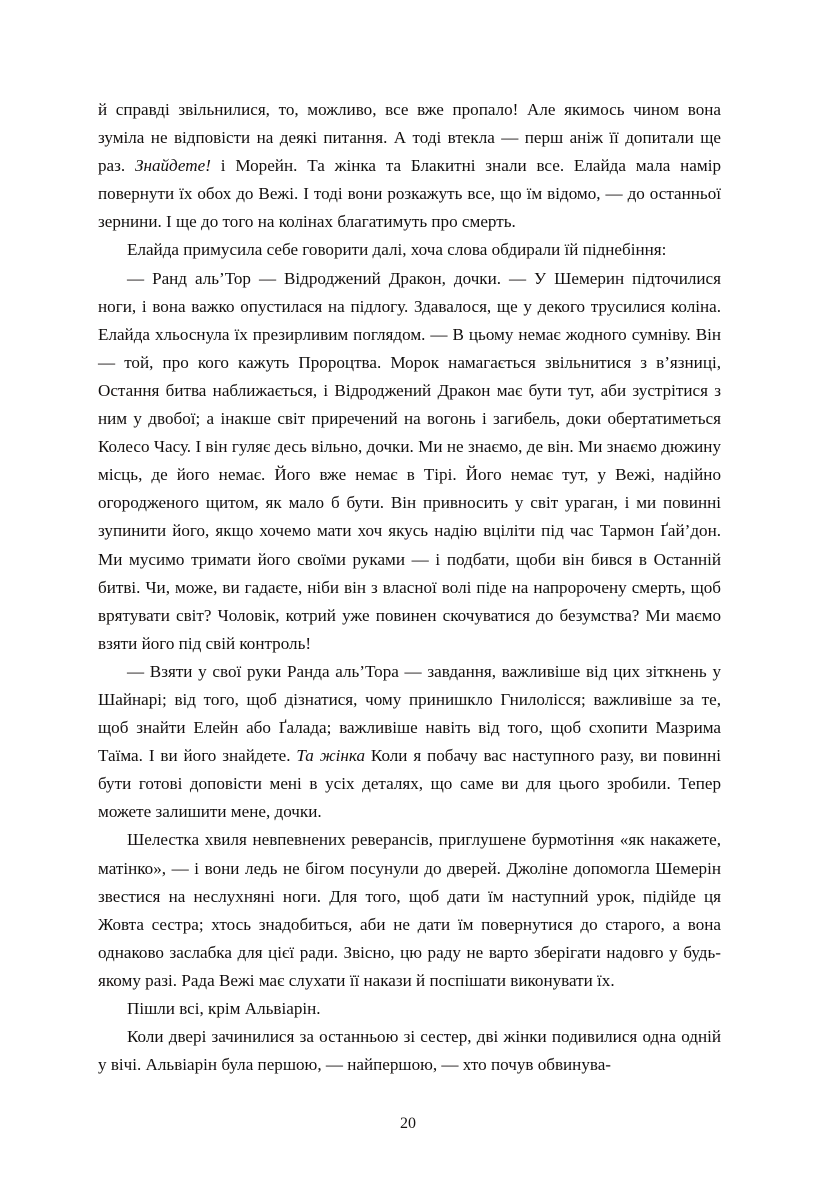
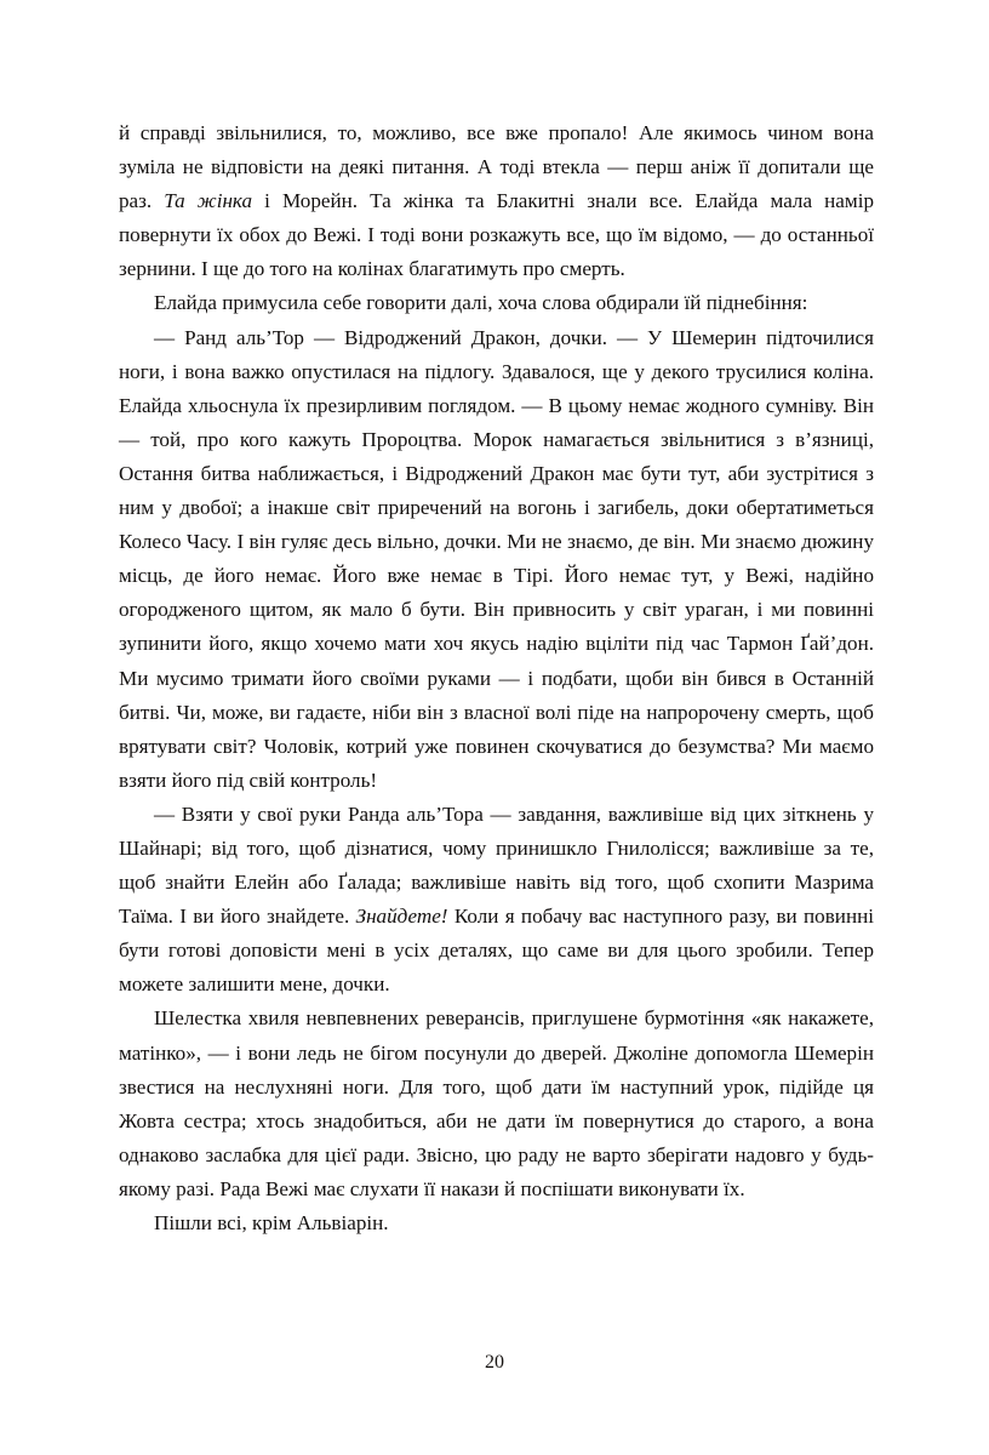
- й справді звільнилися, то, можливо, все вже пропало! Але якимось чином вона зуміла не відповісти на деякі питання. А тоді втекла — перш аніж її допитали ще раз. Знайдете! і Морейн. Та жінка та Блакитні знали все. Елайда мала намір повернути їх обох до Вежі. І тоді вони розкажуть все, що їм відомо, — до останньої зернини. І ще до того на колінах благатимуть про смерть.
+ й справді звільнилися, то, можливо, все вже пропало! Але якимось чином вона зуміла не відповісти на деякі питання. А тоді втекла — перш аніж її допитали ще раз. Та жінка і Морейн. Та жінка та Блакитні знали все. Елайда мала намір повернути їх обох до Вежі. І тоді вони розкажуть все, що їм відомо, — до останньої зернини. І ще до того на колінах благатимуть про смерть.
  Елайда примусила себе говорити далі, хоча слова обдирали їй піднебіння:
  — Ранд аль’Тор — Відроджений Дракон, дочки. — У Шемерин підточилися ноги, і вона важко опустилася на підлогу. Здавалося, ще у декого трусилися коліна. Елайда хльоснула їх презирливим поглядом. — В цьому немає жодного сумніву. Він — той, про кого кажуть Пророцтва. Морок намагається звільнитися з в’язниці, Остання битва наближається, і Відроджений Дракон має бути тут, аби зустрітися з ним у двобої; а інакше світ приречений на вогонь і загибель, доки обертатиметься Колесо Часу. І він гуляє десь вільно, дочки. Ми не знаємо, де він. Ми знаємо дюжину місць, де його немає. Його вже немає в Тірі. Його немає тут, у Вежі, надійно огородженого щитом, як мало б бути. Він привносить у світ ураган, і ми повинні зупинити його, якщо хочемо мати хоч якусь надію вціліти під час Тармон Ґай’дон. Ми мусимо тримати його своїми руками — і подбати, щоби він бився в Останній битві. Чи, може, ви гадаєте, ніби він з власної волі піде на напророчену смерть, щоб врятувати світ? Чоловік, котрий уже повинен скочуватися до безумства? Ми маємо взяти його під свій контроль!
- — Взяти у свої руки Ранда аль’Тора — завдання, важливіше від цих зіткнень у Шайнарі; від того, щоб дізнатися, чому принишкло Гнилолісся; важливіше за те, щоб знайти Елейн або Ґалада; важливіше навіть від того, щоб схопити Мазрима Таїма. І ви його знайдете. Та жінка Коли я побачу вас наступного разу, ви повинні бути готові доповісти мені в усіх деталях, що саме ви для цього зробили. Тепер можете залишити мене, дочки.
+ — Взяти у свої руки Ранда аль’Тора — завдання, важливіше від цих зіткнень у Шайнарі; від того, щоб дізнатися, чому принишкло Гнилолісся; важливіше за те, щоб знайти Елейн або Ґалада; важливіше навіть від того, щоб схопити Мазрима Таїма. І ви його знайдете. Знайдете! Коли я побачу вас наступного разу, ви повинні бути готові доповісти мені в усіх деталях, що саме ви для цього зробили. Тепер можете залишити мене, дочки.
  Шелестка хвиля невпевнених реверансів, приглушене бурмотіння «як накажете, матінко», — і вони ледь не бігом посунули до дверей. Джоліне допомогла Шемерін звестися на неслухняні ноги. Для того, щоб дати їм наступний урок, підійде ця Жовта сестра; хтось знадобиться, аби не дати їм повернутися до старого, а вона однаково заслабка для цієї ради. Звісно, цю раду не варто зберігати надовго у будь-якому разі. Рада Вежі має слухати її накази й поспішати виконувати їх.
  Пішли всі, крім Альвіарін.
- Коли двері зачинилися за останньою зі сестер, дві жінки подивилися одна одній у вічі. Альвіарін була першою, — найпершою, — хто почув обвинува-
  20
